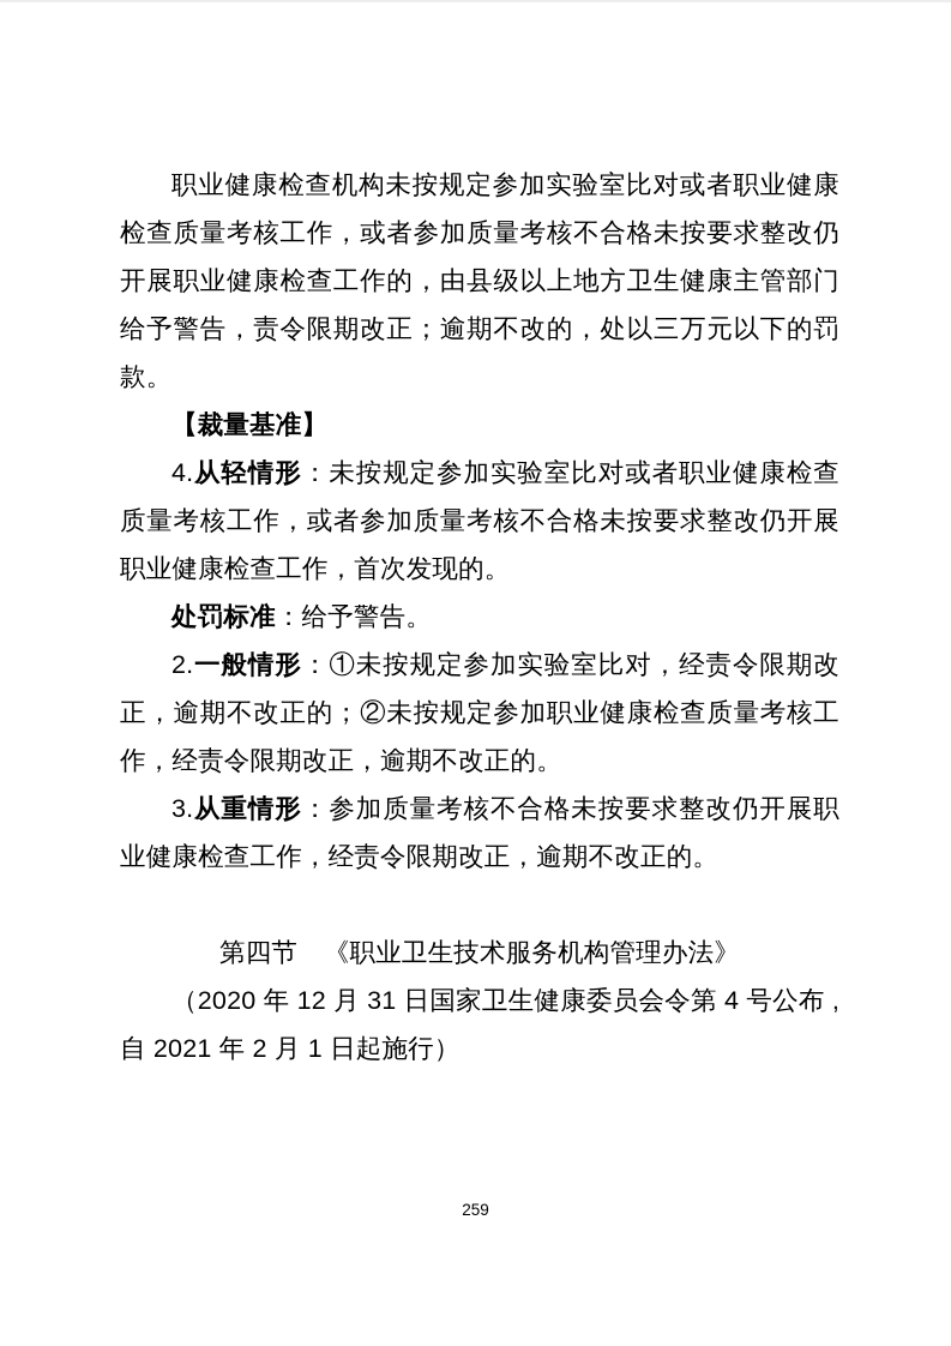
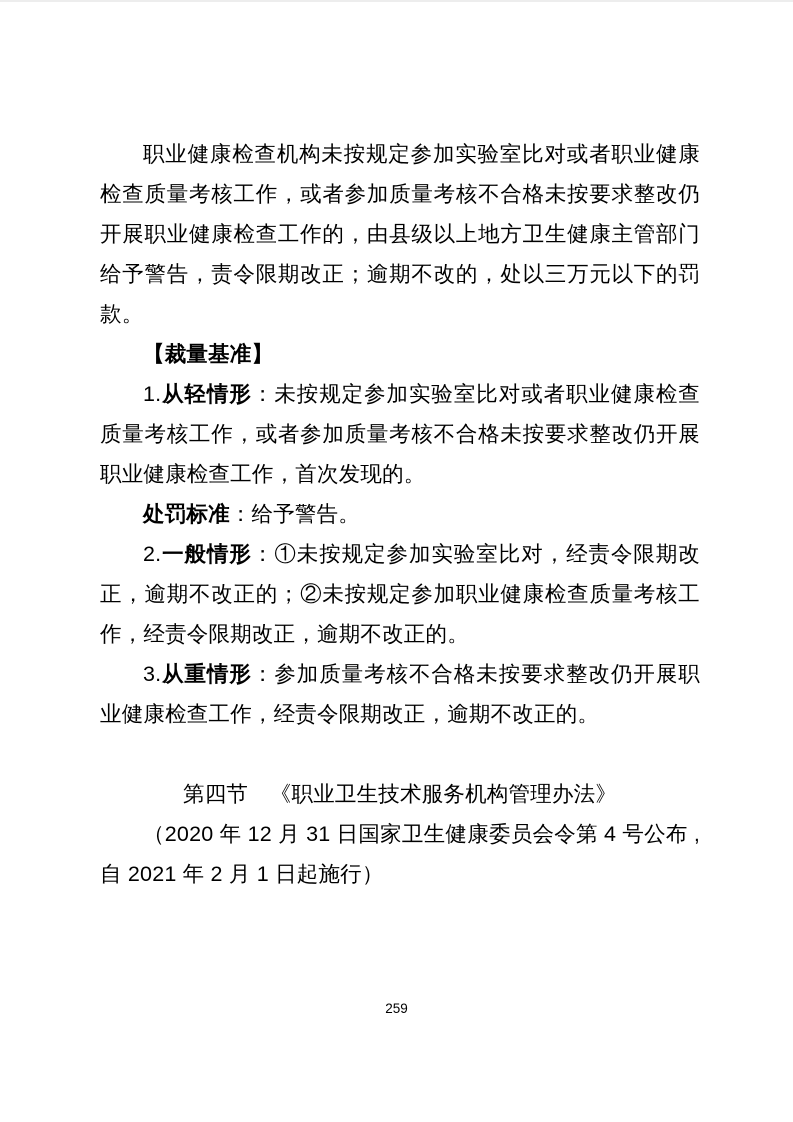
  职业健康检查机构未按规定参加实验室比对或者职业健康检查质量考核工作，或者参加质量考核不合格未按要求整改仍开展职业健康检查工作的，由县级以上地方卫生健康主管部门给予警告，责令限期改正；逾期不改的，处以三万元以下的罚款。
  【裁量基准】
- 4.从轻情形：未按规定参加实验室比对或者职业健康检查质量考核工作，或者参加质量考核不合格未按要求整改仍开展职业健康检查工作，首次发现的。
+ 1.从轻情形：未按规定参加实验室比对或者职业健康检查质量考核工作，或者参加质量考核不合格未按要求整改仍开展职业健康检查工作，首次发现的。
  处罚标准：给予警告。
  2.一般情形：①未按规定参加实验室比对，经责令限期改正，逾期不改正的；②未按规定参加职业健康检查质量考核工作，经责令限期改正，逾期不改正的。
  3.从重情形：参加质量考核不合格未按要求整改仍开展职业健康检查工作，经责令限期改正，逾期不改正的。
  第四节 《职业卫生技术服务机构管理办法》
  （2020 年 12 月 31 日国家卫生健康委员会令第 4 号公布 ,自 2021 年 2 月 1 日起施行）
  259
